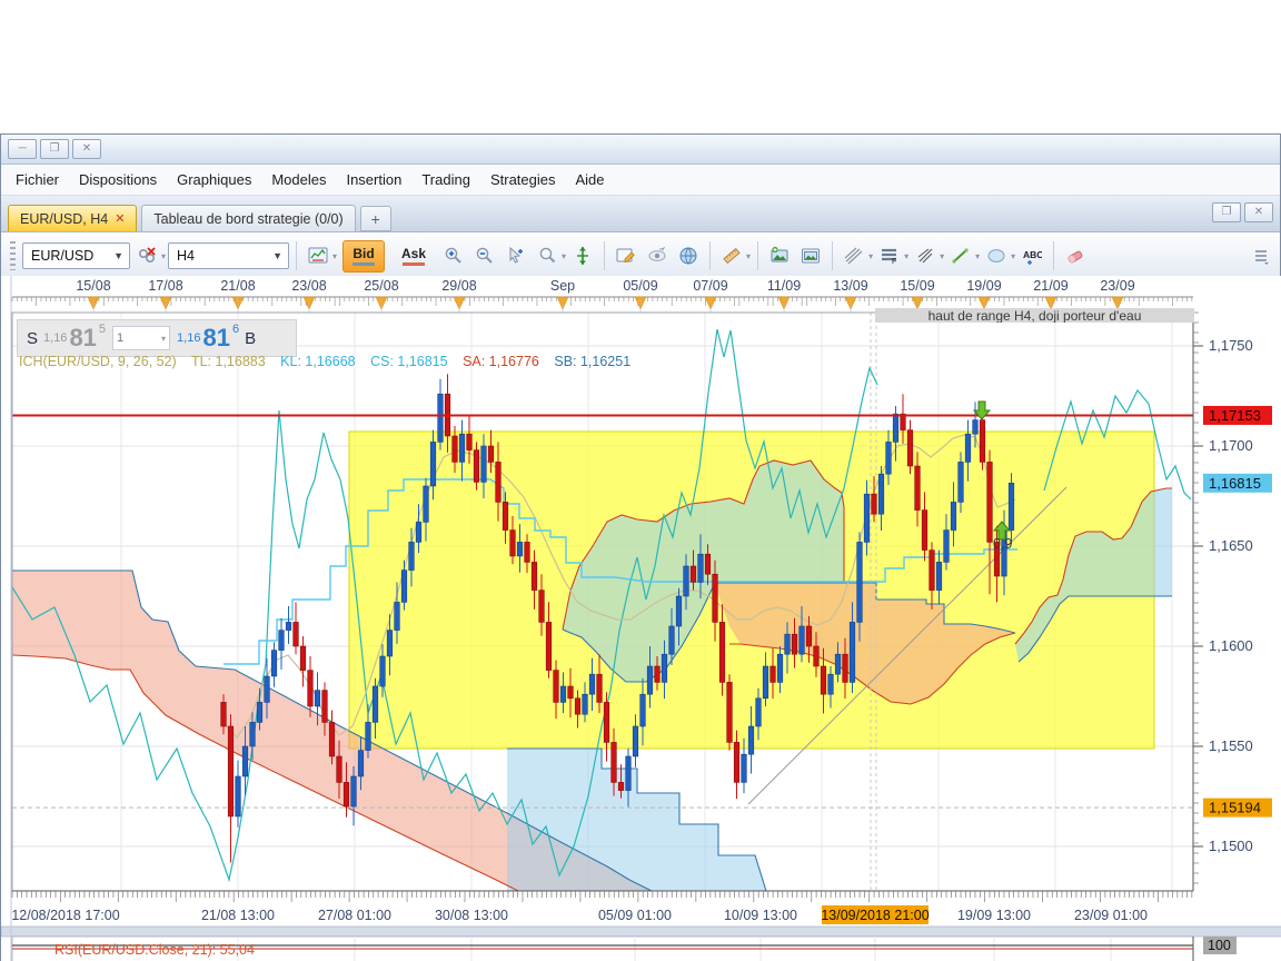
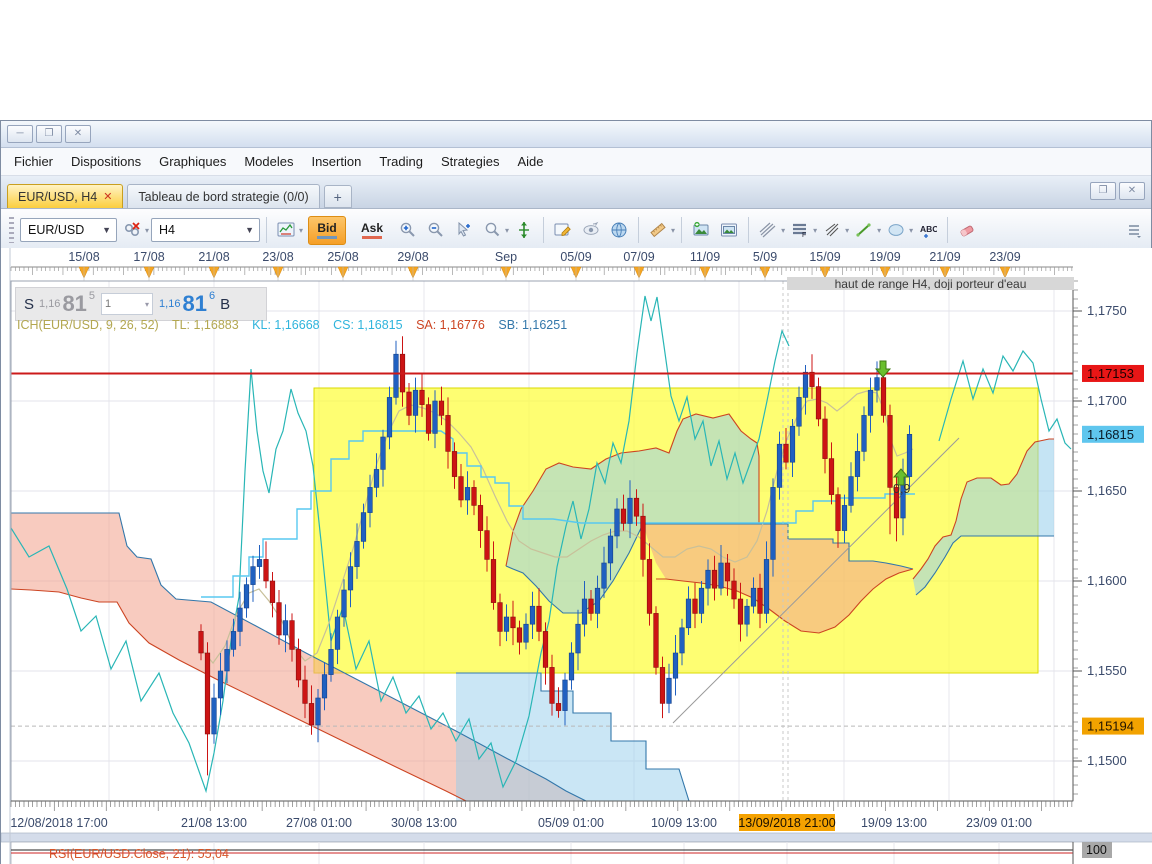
  ─
  ❐
  ✕
  Fichier
  Dispositions
  Graphiques
  Modeles
  Insertion
  Trading
  Strategies
  Aide
  EUR/USD, H4
  ✕
  Tableau de bord strategie (0/0)
  +
  ❐
  ✕
  EUR/USD
  ▼
  ▾
  H4
  ▼
  ▾
  Bid
  Ask
  ▾
  ▾
  ▾
  ▾
  ▾
  ▾
  ▾
  ABC
  S
  1,16
  81
  5
  1
  ▾
  1,16
  81
  6
  B
  ICH(EUR/USD, 9, 26, 52) TL: 1,16883 KL: 1,16668 CS: 1,16815 SA: 1,16776 SB: 1,16251
  haut de range H4, doji porteur d'eau
  0,9
  15/08
  17/08
  21/08
  23/08
  25/08
  29/08
  Sep
  05/09
  07/09
  11/09
- 13/09
+ 5/09
  15/09
  19/09
  21/09
  23/09
  12/08/2018 17:00
  21/08 13:00
  27/08 01:00
  30/08 13:00
  05/09 01:00
  10/09 13:00
  13/09/2018 21:00
  19/09 13:00
  23/09 01:00
  1,1750
  1,1700
  1,1650
  1,1600
  1,1550
  1,1500
  1,17153
  1,16815
  1,15194
  RSI(EUR/USD.Close, 21): 55,04
  100
